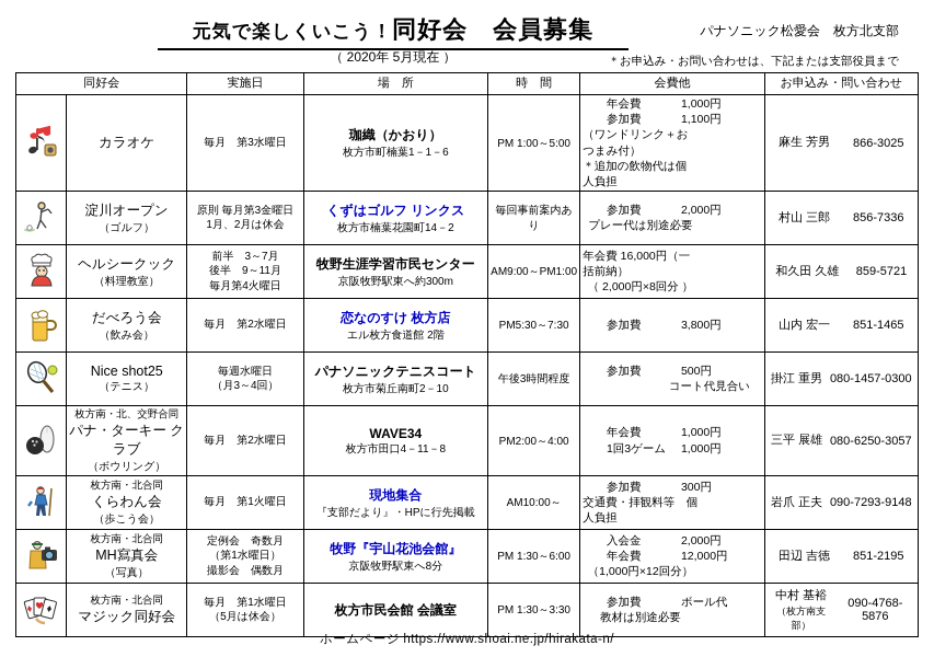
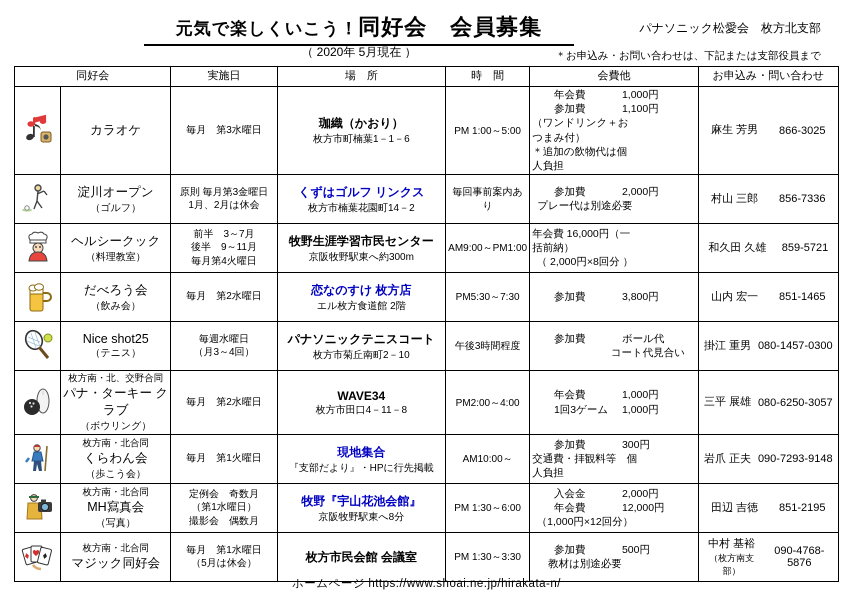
  元気で楽しくいこう！同好会 会員募集
  パナソニック松愛会 枚方北支部
  （ 2020年 5月現在 ）
  ＊お申込み・お問い合わせは、下記または支部役員まで
  同好会	実施日	場 所	時 間	会費他	お申込み・問い合わせ
  	カラオケ	毎月 第3水曜日	珈織（かおり）枚方市町楠葉1－1－6	PM 1:00～5:00	年会費 1,000円参加費 1,100円（ワンドリンク＋おつまみ付）＊追加の飲物代は個人負担	麻生 芳男 866-3025
  	淀川オープン（ゴルフ）	原則 毎月第3金曜日1月、2月は休会	くずはゴルフ リンクス枚方市楠葉花園町14－2	毎回事前案内あり	参加費 2,000円プレー代は別途必要	村山 三郎 856-7336
  	ヘルシークック（料理教室）	前半 3～7月後半 9～11月毎月第4火曜日	牧野生涯学習市民センター京阪牧野駅東へ約300m	AM9:00～PM1:00	年会費 16,000円（一括前納）（ 2,000円×8回分 ）	和久田 久雄 859-5721
  	だべろう会（飲み会）	毎月 第2水曜日	恋なのすけ 枚方店エル枚方食道館 2階	PM5:30～7:30	参加費 3,800円	山内 宏一 851-1465
- 	Nice shot25（テニス）	毎週水曜日（月3～4回）	パナソニックテニスコート枚方市菊丘南町2－10	午後3時間程度	参加費 500円コート代見合い	掛江 重男 080-1457-0300
+ 	Nice shot25（テニス）	毎週水曜日（月3～4回）	パナソニックテニスコート枚方市菊丘南町2－10	午後3時間程度	参加費 ボール代コート代見合い	掛江 重男 080-1457-0300
  	枚方南・北、交野合同パナ・ターキー クラブ（ボウリング）	毎月 第2水曜日	WAVE34枚方市田口4－11－8	PM2:00～4:00	年会費 1,000円1回3ゲーム 1,000円	三平 展雄 080-6250-3057
  	枚方南・北合同くらわん会（歩こう会）	毎月 第1火曜日	現地集合『支部だより』・HPに行先掲載	AM10:00～	参加費 300円交通費・拝観料等 個人負担	岩爪 正夫 090-7293-9148
  	枚方南・北合同MH寫真会（写真）	定例会 奇数月（第1水曜日）撮影会 偶数月	牧野『宇山花池会館』京阪牧野駅東へ8分	PM 1:30～6:00	入会金 2,000円年会費 12,000円（1,000円×12回分）	田辺 吉徳 851-2195
- 	枚方南・北合同マジック同好会	毎月 第1水曜日（5月は休会）	枚方市民会館 会議室	PM 1:30～3:30	参加費 ボール代教材は別途必要	中村 基裕（枚方南支部）090-4768-5876
+ 	枚方南・北合同マジック同好会	毎月 第1水曜日（5月は休会）	枚方市民会館 会議室	PM 1:30～3:30	参加費 500円教材は別途必要	中村 基裕（枚方南支部）090-4768-5876
  ホームページ https://www.shoai.ne.jp/hirakata-n/
